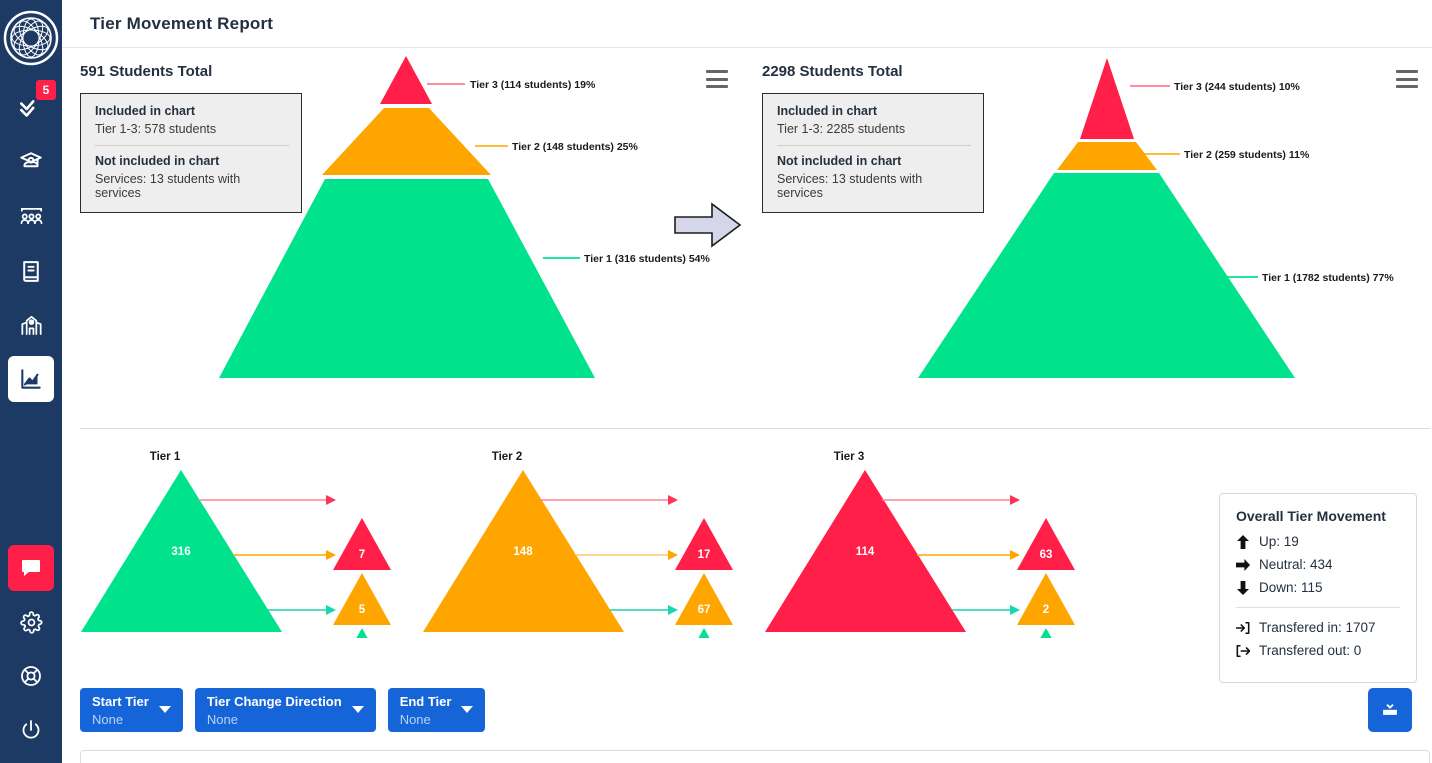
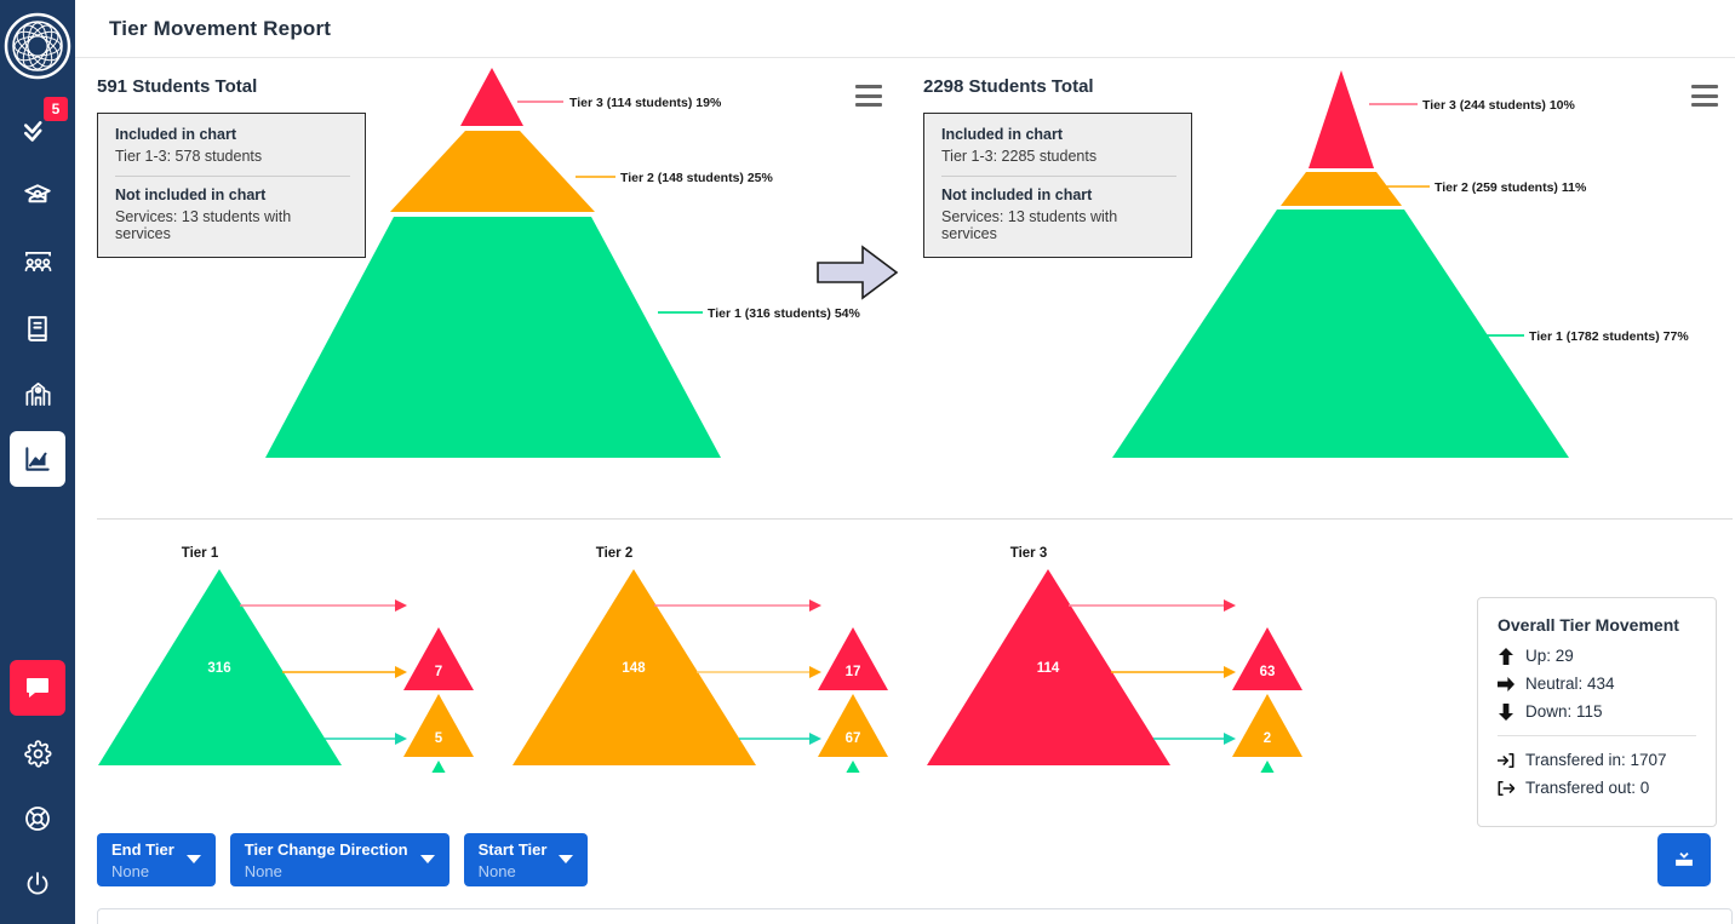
  5
  Tier Movement Report
  591 Students Total
  Included in chart
  Tier 1-3: 578 students
  Not included in chart
  Services: 13 students with services
  Tier 3 (114 students) 19%
  Tier 2 (148 students) 25%
  Tier 1 (316 students) 54%
  2298 Students Total
  Included in chart
  Tier 1-3: 2285 students
  Not included in chart
  Services: 13 students with services
  Tier 3 (244 students) 10%
  Tier 2 (259 students) 11%
  Tier 1 (1782 students) 77%
  Tier 1
  316
  7
  5
  Tier 2
  148
  17
  67
  Tier 3
  114
  63
  2
  Overall Tier Movement
- Up: 19
+ Up: 29
  Neutral: 434
  Down: 115
  Transfered in: 1707
  Transfered out: 0
- Start Tier
+ End Tier
  None
  Tier Change Direction
  None
- End Tier
+ Start Tier
  None
